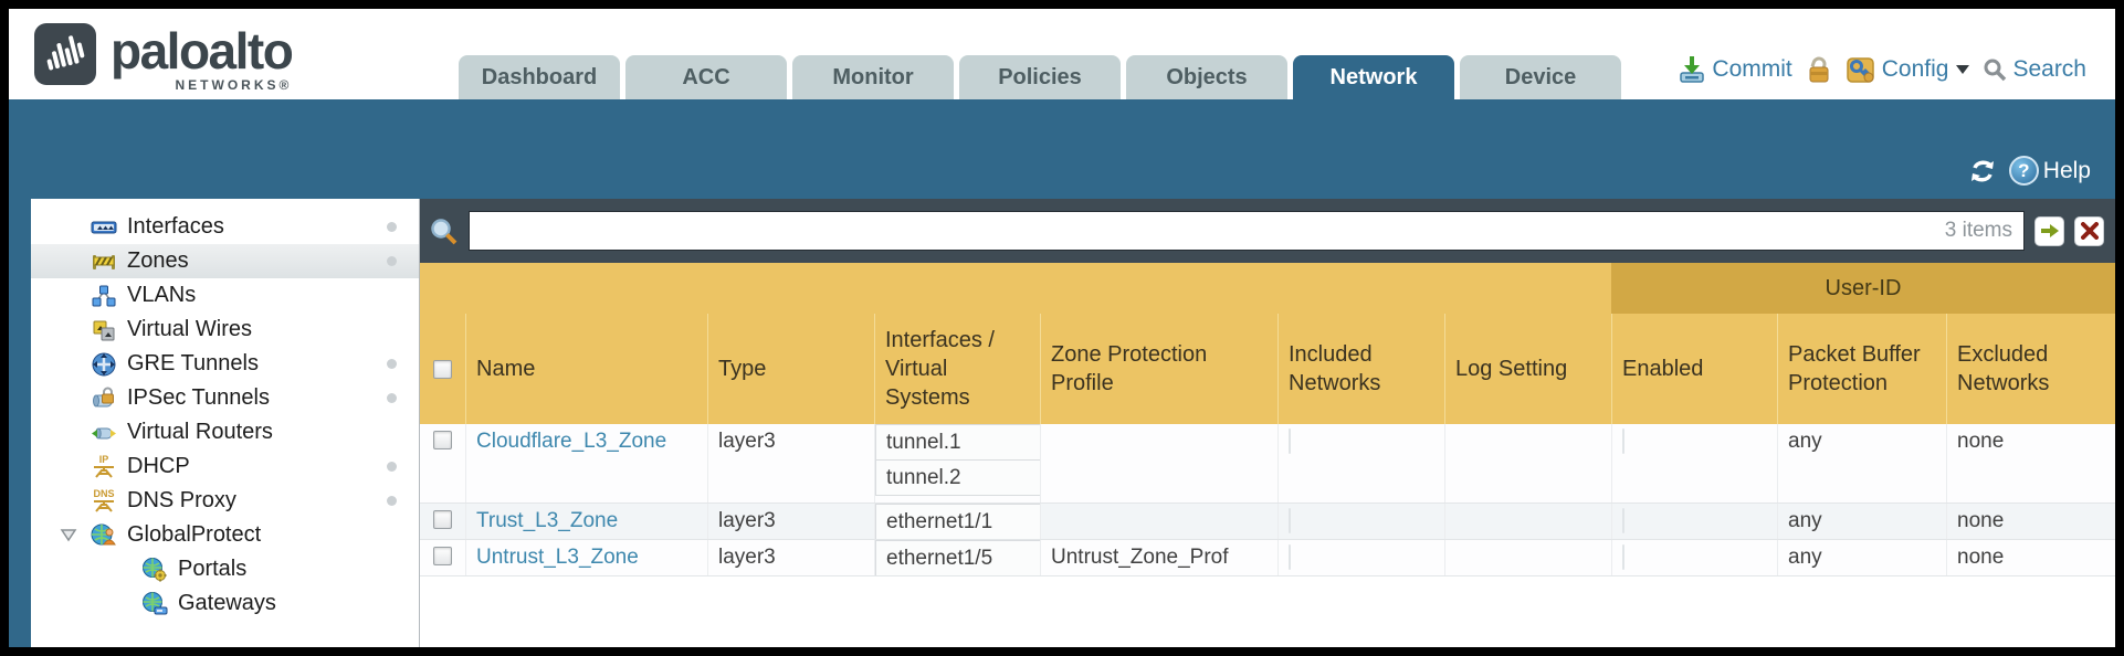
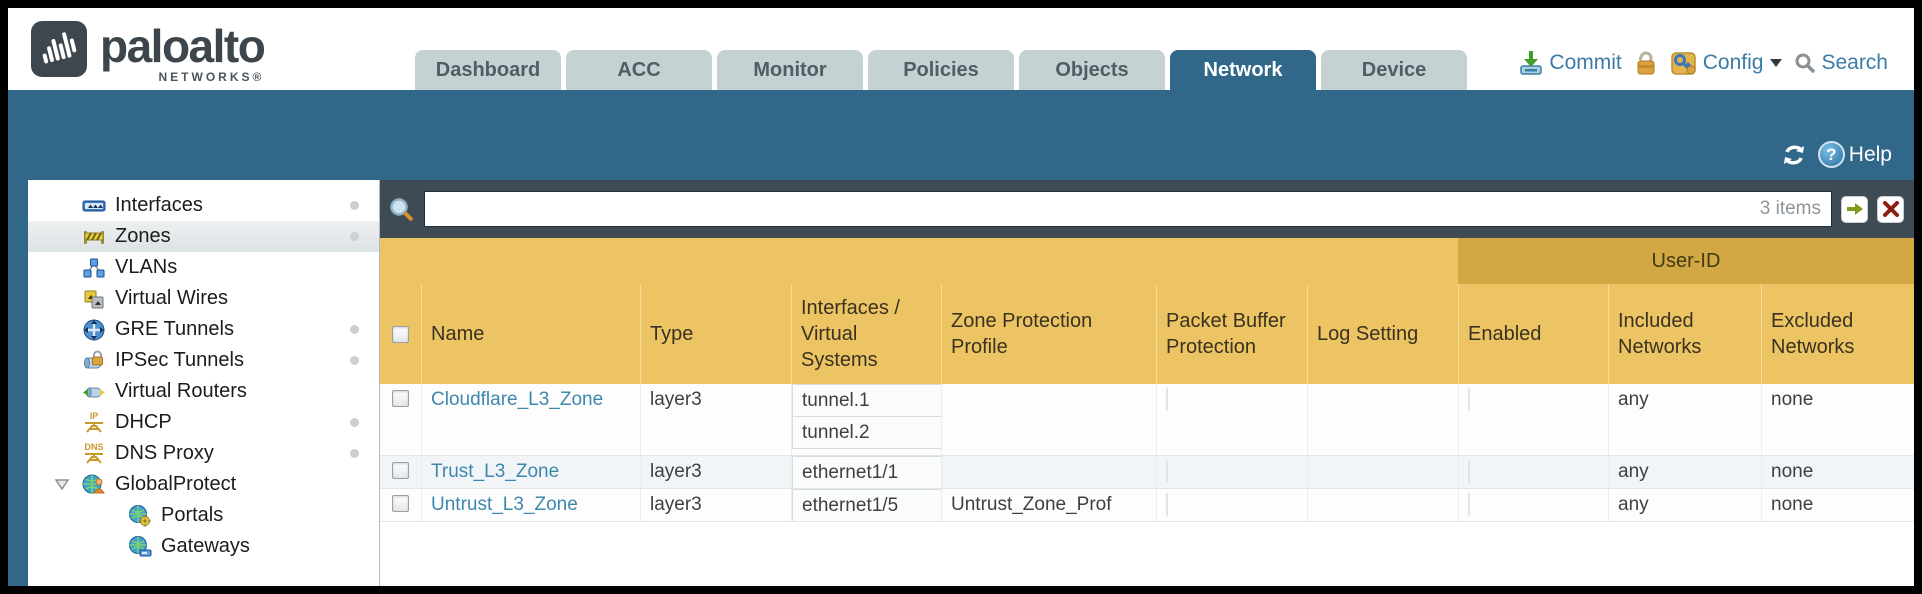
  paloalto
  NETWORKS®
  Dashboard
  ACC
  Monitor
  Policies
  Objects
  Network
  Device
  Commit
  Config
  Search
  ?
  Help
  Interfaces
  Zones
  VLANs
  Virtual Wires
  GRE Tunnels
  IPSec Tunnels
  Virtual Routers
  IP
  DHCP
  DNS
  DNS Proxy
  GlobalProtect
  Portals
  Gateways
  3 items
  User-ID
  Name
  Type
  Interfaces / Virtual Systems
  Zone Protection Profile
- Included Networks
+ Packet Buffer Protection
  Log Setting
  Enabled
- Packet Buffer Protection
+ Included Networks
  Excluded Networks
  Cloudflare_L3_Zone
  layer3
  tunnel.1
  tunnel.2
  any
  none
  Trust_L3_Zone
  layer3
  ethernet1/1
  any
  none
  Untrust_L3_Zone
  layer3
  ethernet1/5
  Untrust_Zone_Prof
  any
  none
